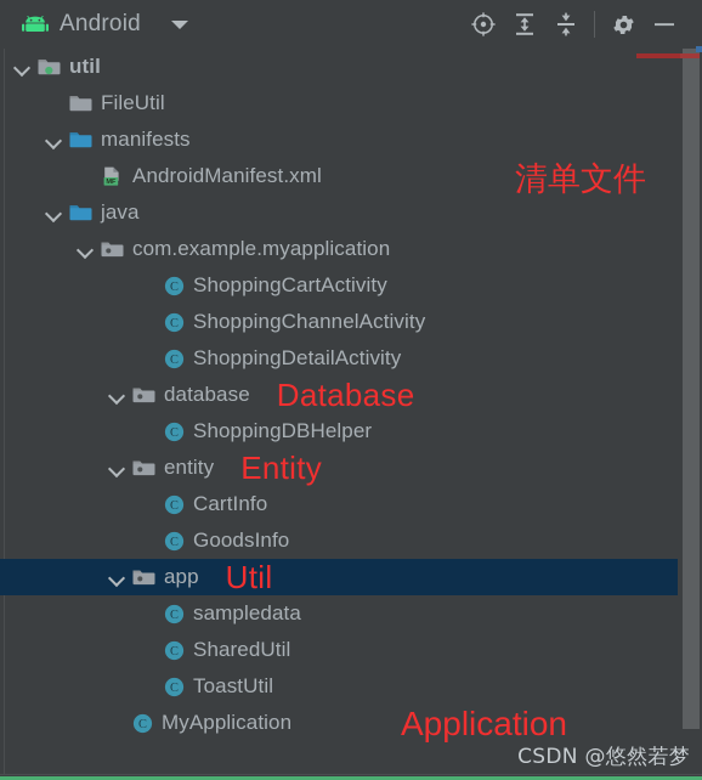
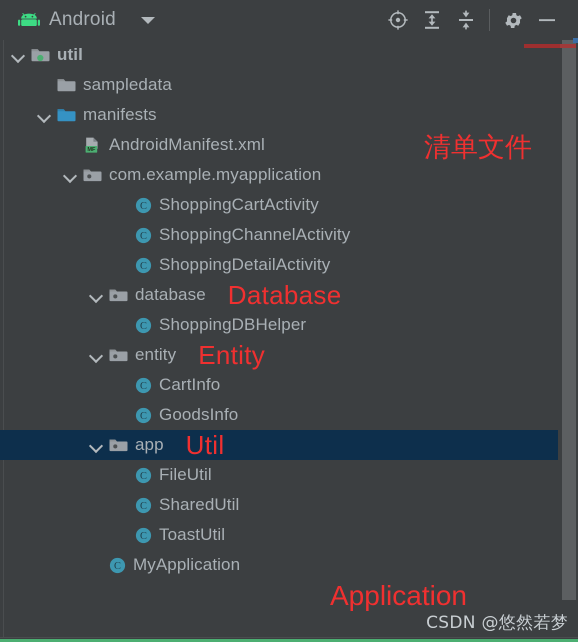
  Android
  util
- FileUtil
+ sampledata
  manifests
  AndroidManifest.xml
- java
  com.example.myapplication
  C
  ShoppingCartActivity
  C
  ShoppingChannelActivity
  C
  ShoppingDetailActivity
  database
  Database
  C
  ShoppingDBHelper
  entity
  Entity
  C
  CartInfo
  C
  GoodsInfo
  app
  Util
  C
- sampledata
+ FileUtil
  C
  SharedUtil
  C
  ToastUtil
  C
  MyApplication
  清单文件
  Application
  CSDN @悠然若梦
